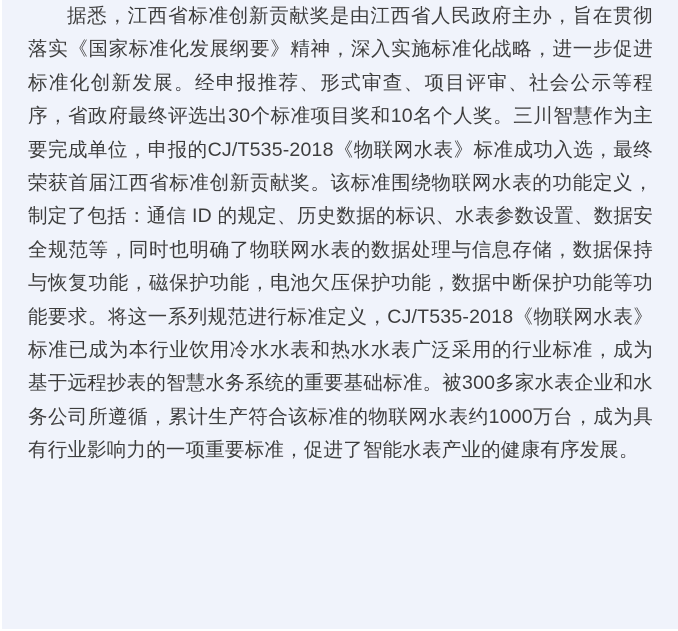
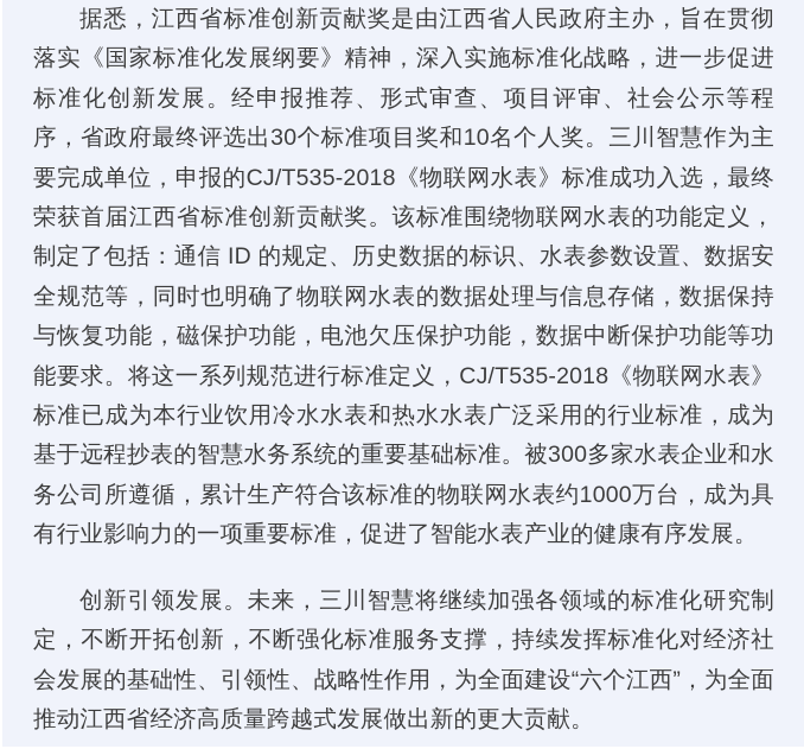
  据悉，江西省标准创新贡献奖是由江西省人民政府主办，旨在贯彻落实《国家标准化发展纲要》精神，深入实施标准化战略，进一步促进标准化创新发展。经申报推荐、形式审查、项目评审、社会公示等程序，省政府最终评选出30个标准项目奖和10名个人奖。三川智慧作为主要完成单位，申报的CJ/T535-2018《物联网水表》标准成功入选，最终荣获首届江西省标准创新贡献奖。该标准围绕物联网水表的功能定义，制定了包括：通信 ID 的规定、历史数据的标识、水表参数设置、数据安全规范等，同时也明确了物联网水表的数据处理与信息存储，数据保持与恢复功能，磁保护功能，电池欠压保护功能，数据中断保护功能等功能要求。将这一系列规范进行标准定义，CJ/T535-2018《物联网水表》标准已成为本行业饮用冷水水表和热水水表广泛采用的行业标准，成为基于远程抄表的智慧水务系统的重要基础标准。被300多家水表企业和水务公司所遵循，累计生产符合该标准的物联网水表约1000万台，成为具有行业影响力的一项重要标准，促进了智能水表产业的健康有序发展。
+ 创新引领发展。未来，三川智慧将继续加强各领域的标准化研究制定，不断开拓创新，不断强化标准服务支撑，持续发挥标准化对经济社会发展的基础性、引领性、战略性作用，为全面建设“六个江西”，为全面推动江西省经济高质量跨越式发展做出新的更大贡献。
